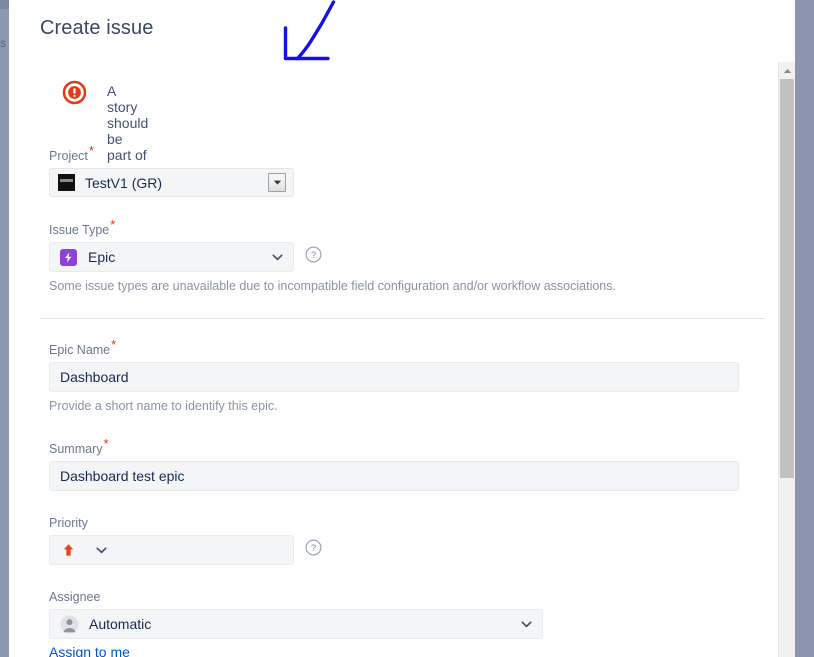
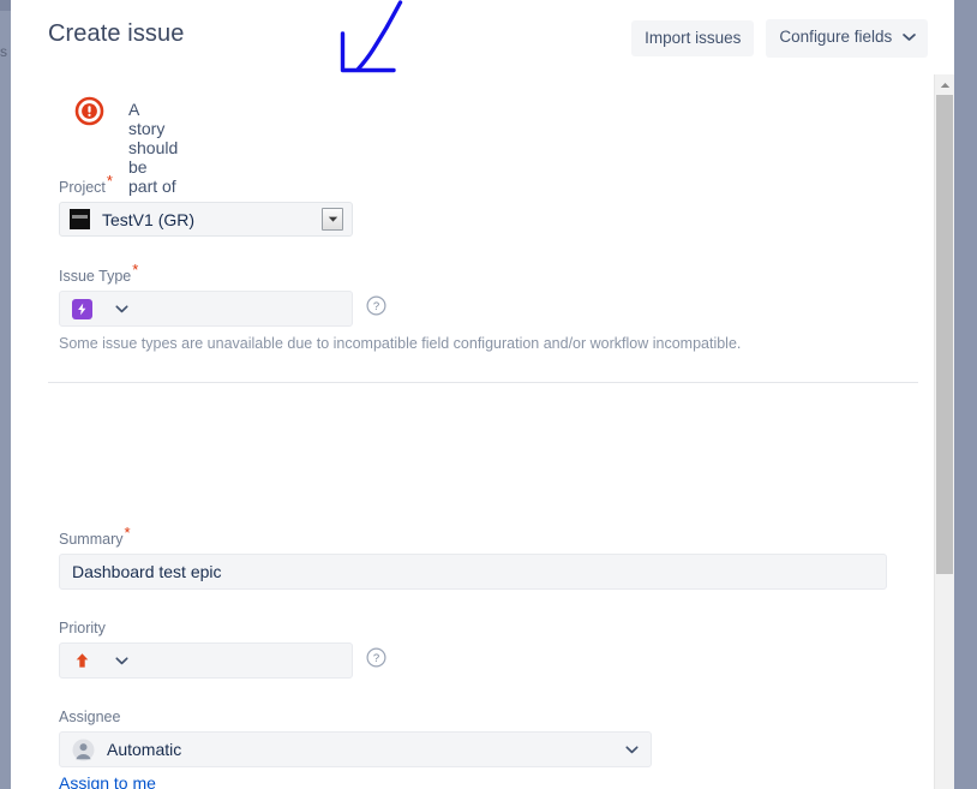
  s
  Create issue
+ Import issues
+ Configure fields
  A story should be part of
  Project*
  TestV1 (GR)
  Issue Type*
- Epic
- Some issue types are unavailable due to incompatible field configuration and/or workflow associations.
+ Some issue types are unavailable due to incompatible field configuration and/or workflow incompatible.
  ?
- Epic Name*
- Dashboard
- Provide a short name to identify this epic.
  Summary*
  Dashboard test epic
  Priority
  ?
  Assignee
  Automatic
  Assign to me
